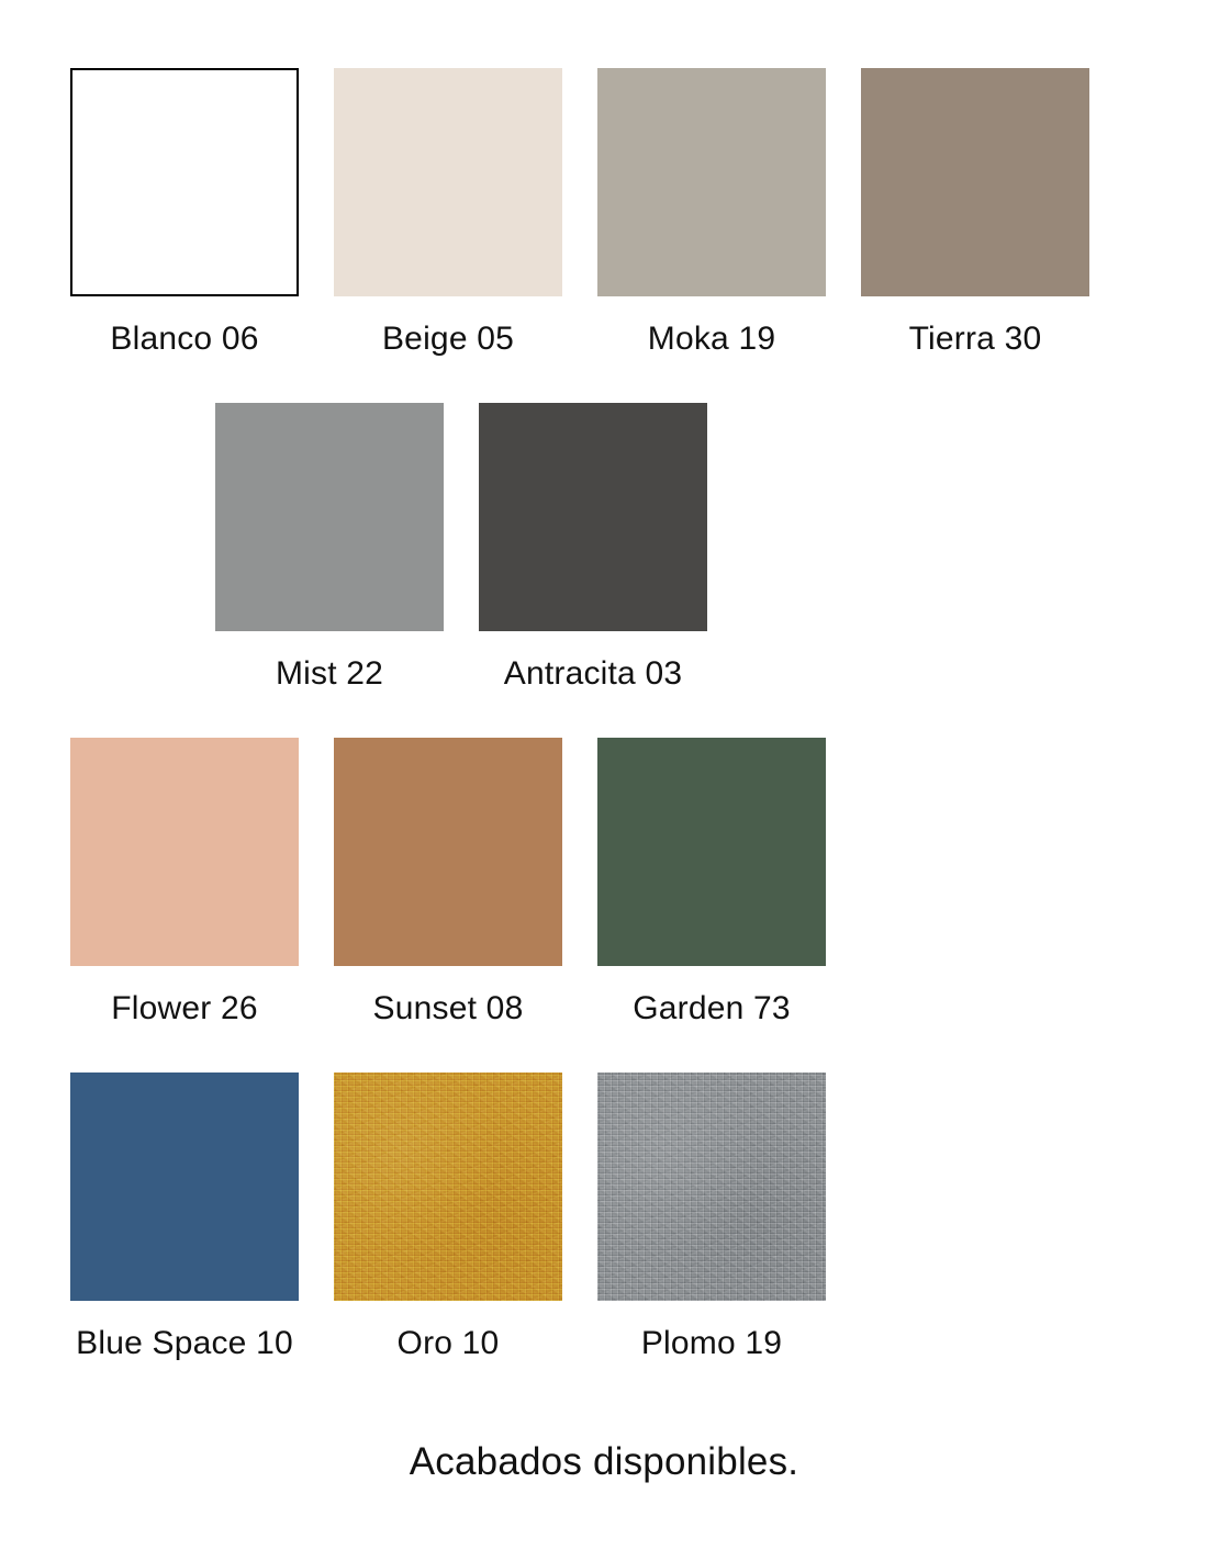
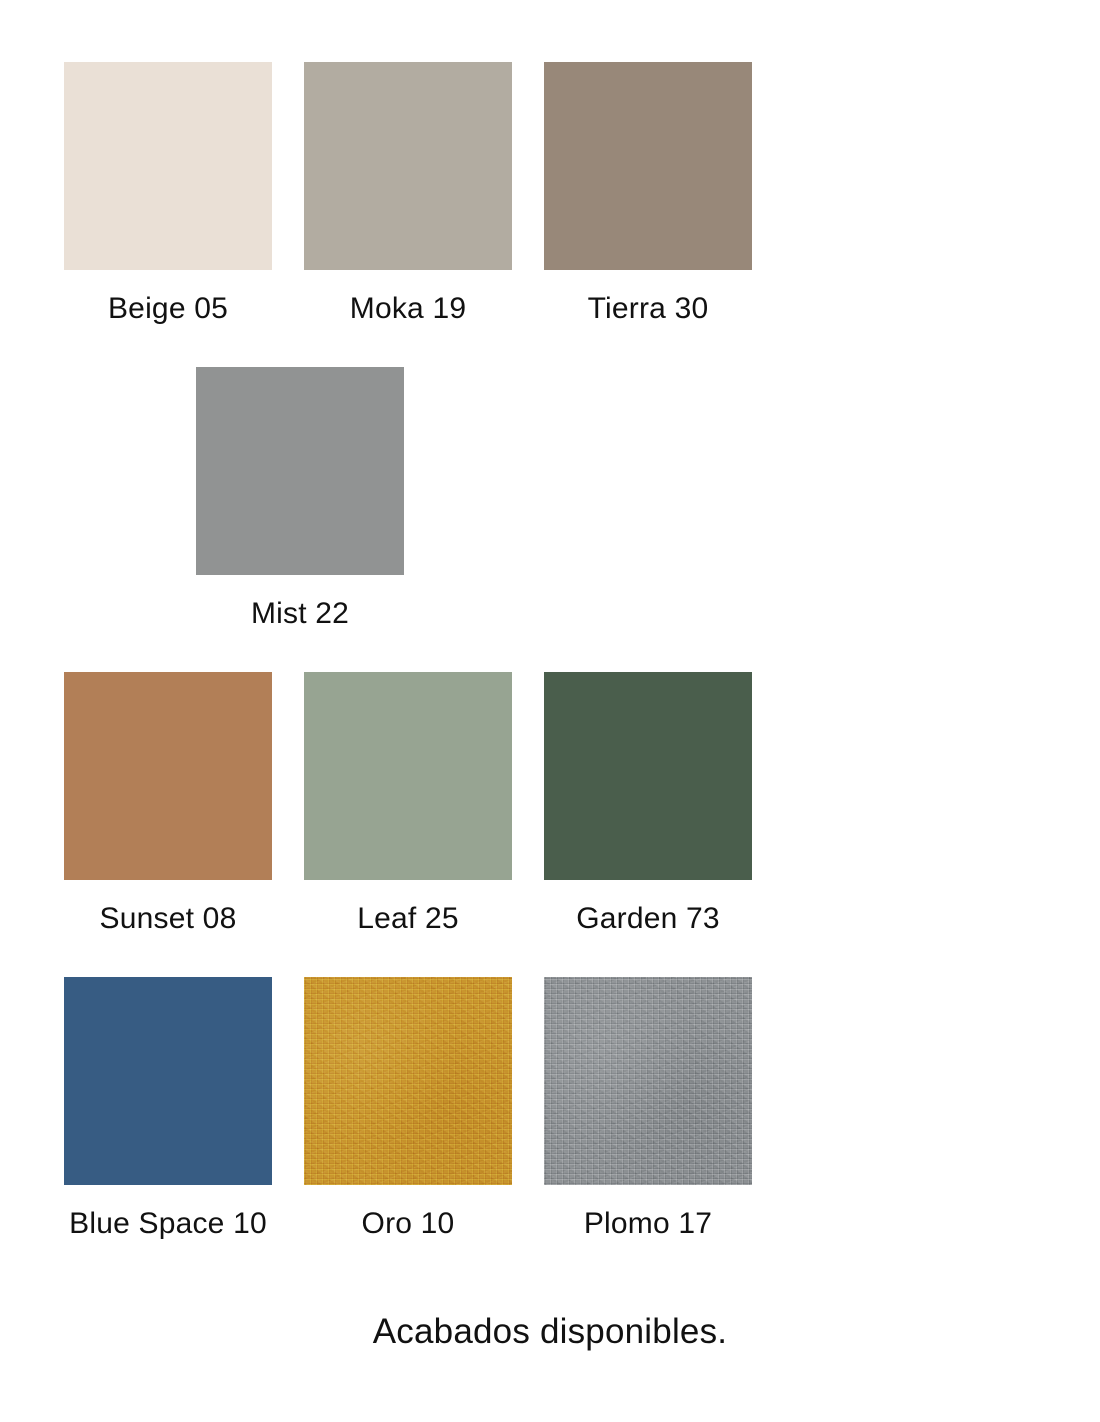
- Blanco 06
  Beige 05
  Moka 19
  Tierra 30
  Mist 22
- Antracita 03
- Flower 26
  Sunset 08
+ Leaf 25
  Garden 73
  Blue Space 10
  Oro 10
- Plomo 19
+ Plomo 17
  Acabados disponibles.
